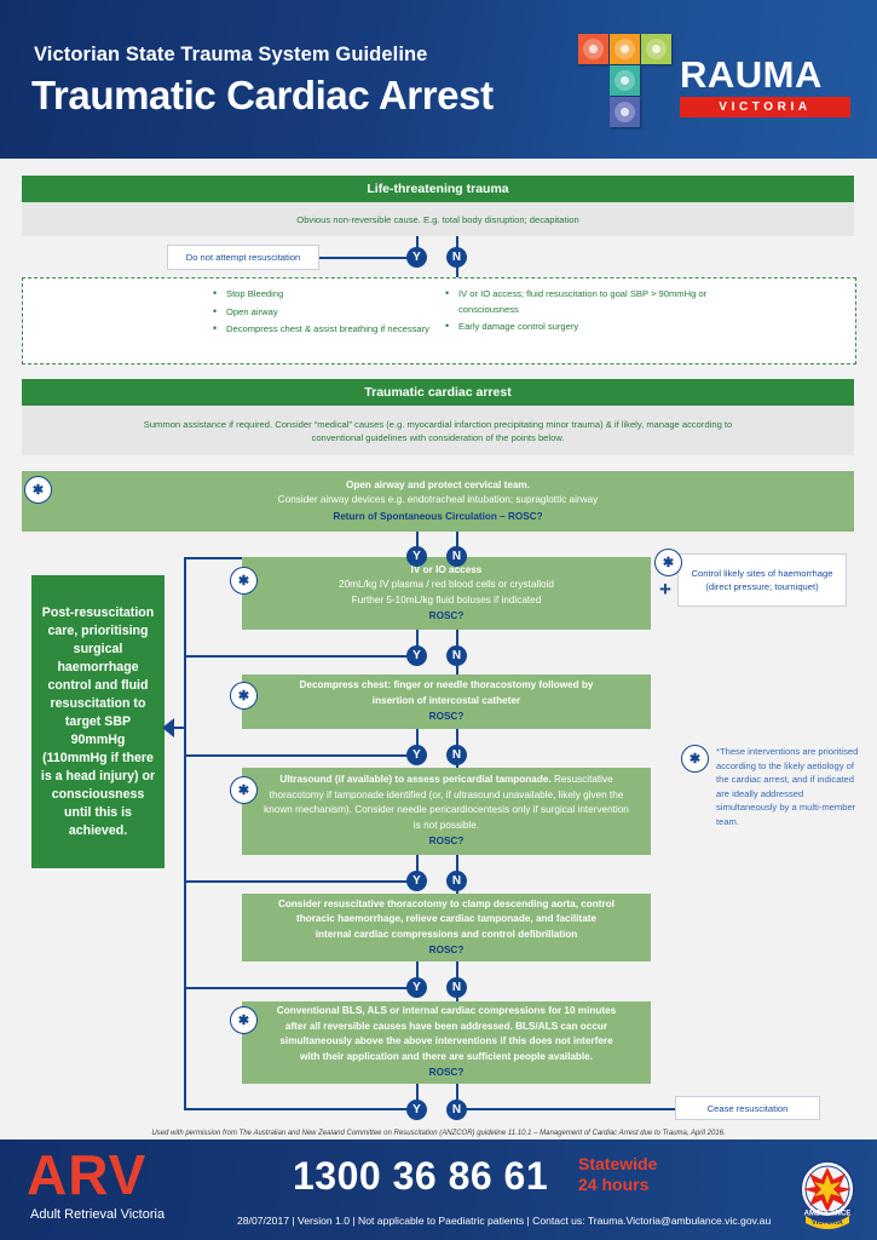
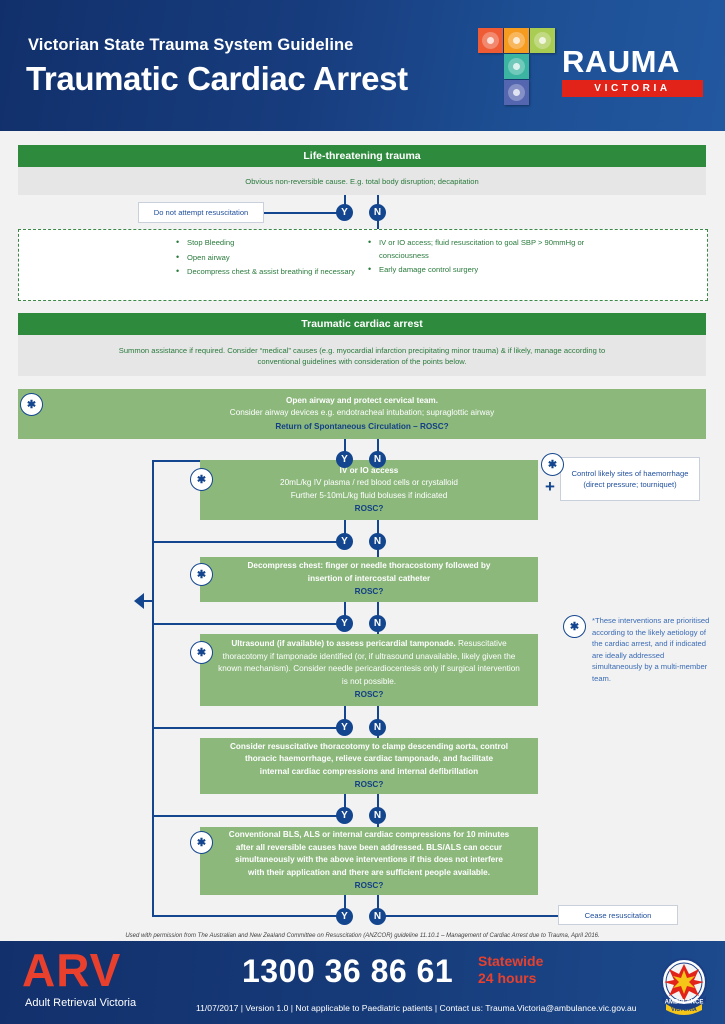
  Victorian State Trauma System Guideline
  Traumatic Cardiac Arrest
  RAUMA
  VICTORIA
  Life-threatening trauma
  Obvious non-reversible cause. E.g. total body disruption; decapitation
  Do not attempt resuscitation
  Y
  N
  Stop Bleeding
  Open airway
  Decompress chest & assist breathing if necessary
  IV or IO access; fluid resuscitation to goal SBP > 90mmHg or consciousness
  Early damage control surgery
  Traumatic cardiac arrest
  Summon assistance if required. Consider “medical” causes (e.g. myocardial infarction precipitating minor trauma) & if likely, manage according to conventional guidelines with consideration of the points below.
  Open airway and protect cervical team.
  Consider airway devices e.g. endotracheal intubation; supraglottic airway
  Return of Spontaneous Circulation – ROSC?
  ✱
  Y
  N
- Post-resuscitation care, prioritising surgical haemorrhage control and fluid resuscitation to target SBP 90mmHg (110mmHg if there is a head injury) or consciousness until this is achieved.
  IV or IO access
  20mL/kg IV plasma / red blood cells or crystalloid
  Further 5-10mL/kg fluid boluses if indicated
  ROSC?
  ✱
  +
  Control likely sites of haemorrhage (direct pressure; tourniquet)
  ✱
  Y
  N
  Decompress chest: finger or needle thoracostomy followed by
  insertion of intercostal catheter
  ROSC?
  ✱
  Y
  N
  Ultrasound (if available) to assess pericardial tamponade. Resuscitative thoracotomy if tamponade identified (or, if ultrasound unavailable, likely given the known mechanism). Consider needle pericardiocentesis only if surgical intervention is not possible.
  ROSC?
  ✱
  Y
  N
  ✱
  *These interventions are prioritised according to the likely aetiology of the cardiac arrest, and if indicated are ideally addressed simultaneously by a multi-member team.
  Consider resuscitative thoracotomy to clamp descending aorta, control
  thoracic haemorrhage, relieve cardiac tamponade, and facilitate
- internal cardiac compressions and control defibrillation
+ internal cardiac compressions and internal defibrillation
  ROSC?
  Y
  N
  Conventional BLS, ALS or internal cardiac compressions for 10 minutes
  after all reversible causes have been addressed. BLS/ALS can occur
- simultaneously above the above interventions if this does not interfere
+ simultaneously with the above interventions if this does not interfere
  with their application and there are sufficient people available.
  ROSC?
  ✱
  Y
  N
  Cease resuscitation
  ARV
  Adult Retrieval Victoria
  1300 36 86 61
  Statewide
  24 hours
- 28/07/2017 | Version 1.0 | Not applicable to Paediatric patients | Contact us: Trauma.Victoria@ambulance.vic.gov.au
+ 11/07/2017 | Version 1.0 | Not applicable to Paediatric patients | Contact us: Trauma.Victoria@ambulance.vic.gov.au
